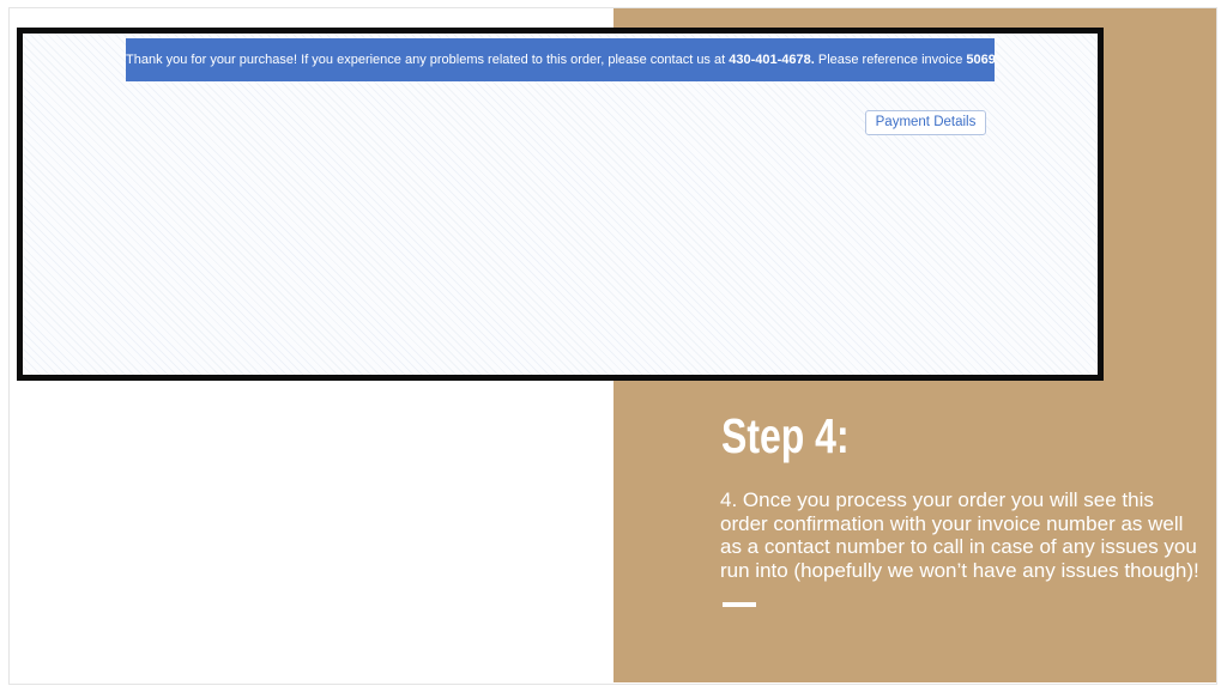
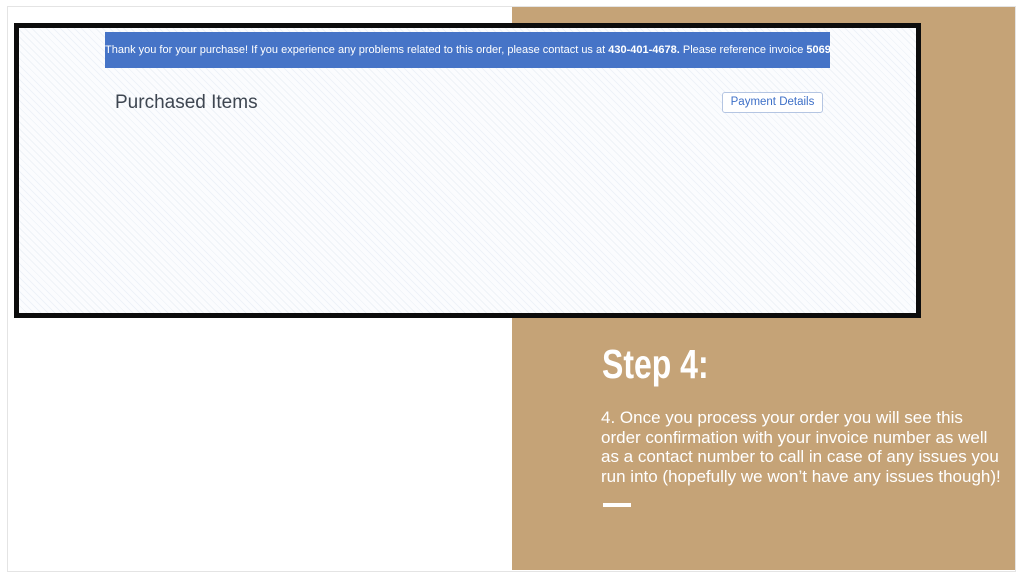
  Step 4:
  4. Once you process your order you will see this
  order confirmation with your invoice number as well
  as a contact number to call in case of any issues you
  run into (hopefully we won’t have any issues though)!
  Thank you for your purchase! If you experience any problems related to this order, please contact us at 430-401-4678. Please reference invoice 5069
+ Purchased Items
  Payment Details
